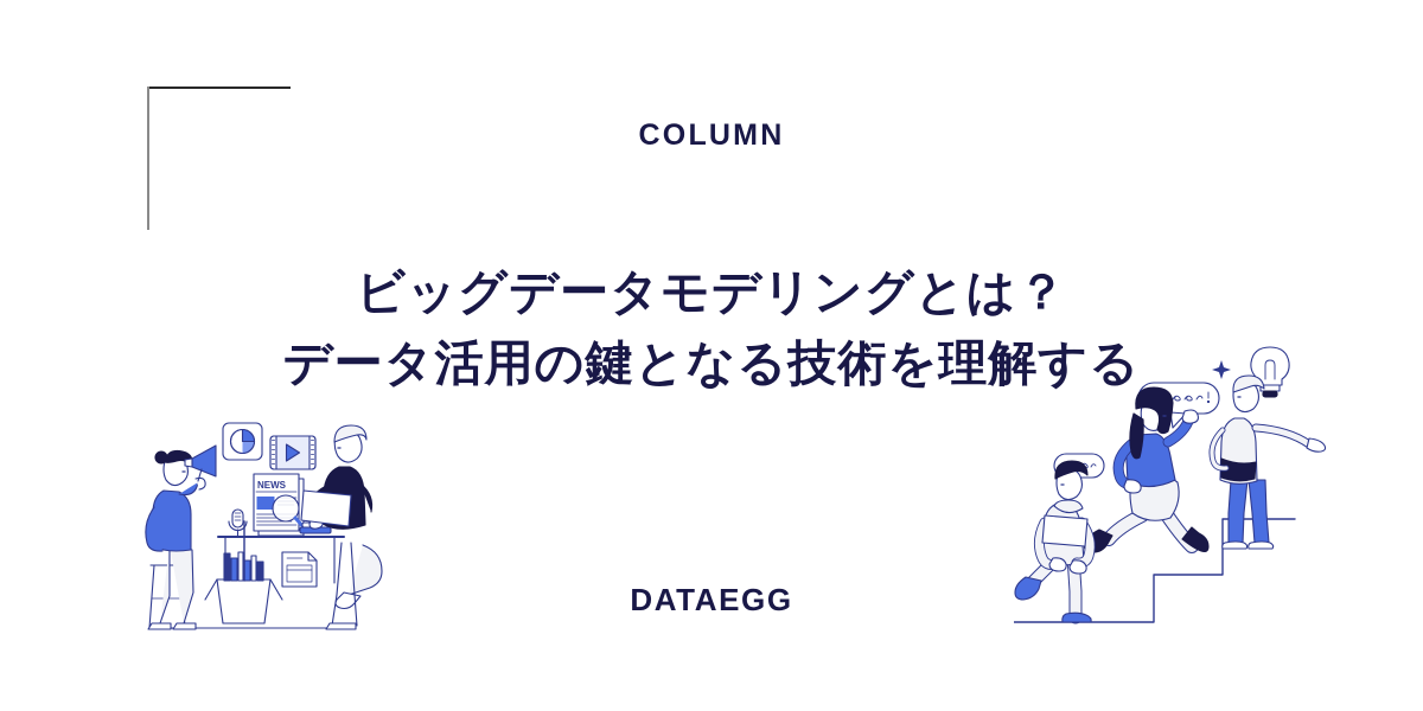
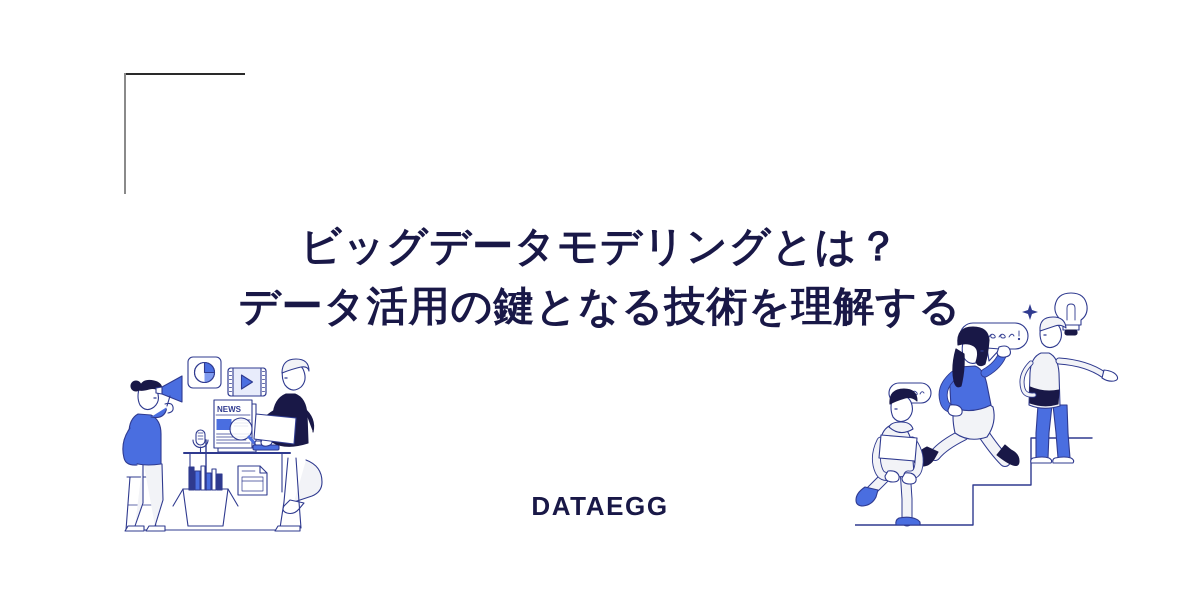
- COLUMN
  ビッグデータモデリングとは？
  データ活用の鍵となる技術を理解する
  DATAEGG
  NEWS
